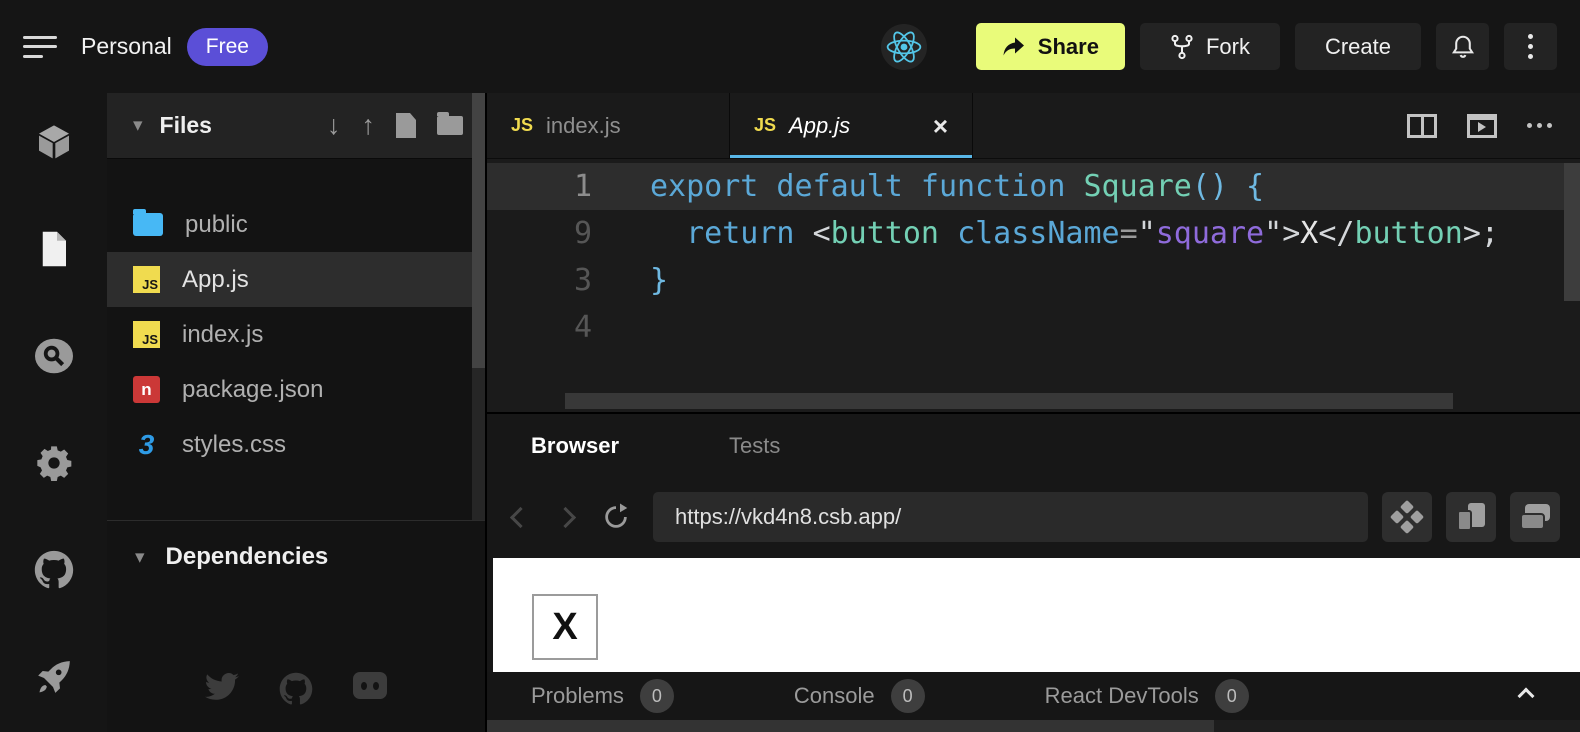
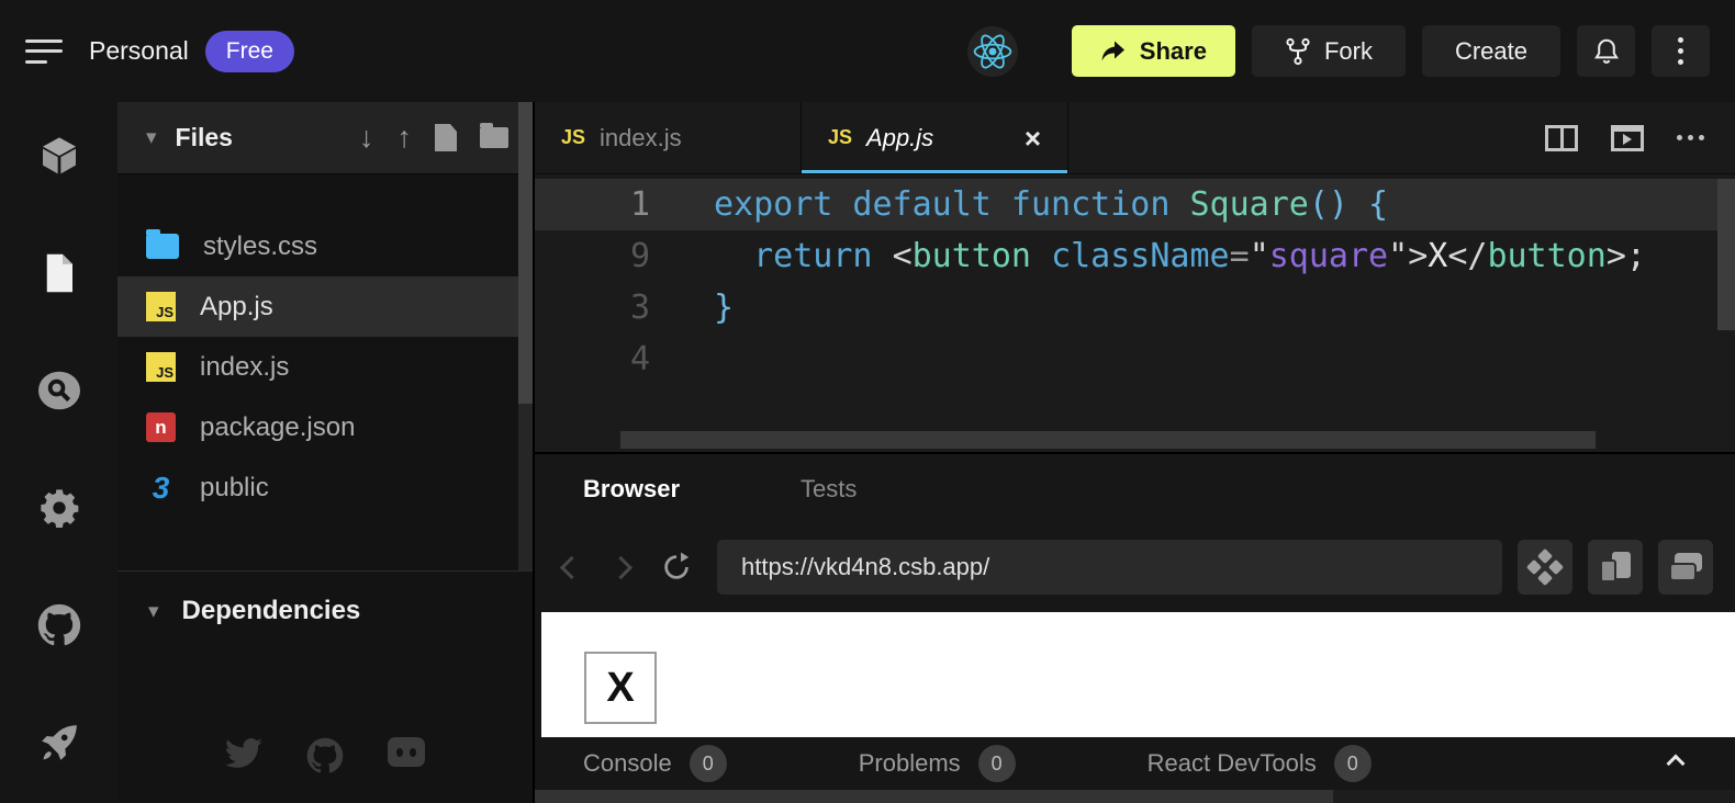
  Personal
  Free
  Share
  Fork
  Create
  ▾
  Files
  ↓
  ↑
- public
+ styles.css
  JS
  App.js
  JS
  index.js
  n
  package.json
  3
- styles.css
+ public
  ▾
  Dependencies
  JS
  index.js
  JS
  App.js
  ×
  1
  export default function Square() {
  9
  return <button className="square">X</button>;
  3
  }
  4
  Browser
  Tests
  https://vkd4n8.csb.app/
  X
- Problems
+ Console
  0
- Console
+ Problems
  0
  React DevTools
  0
